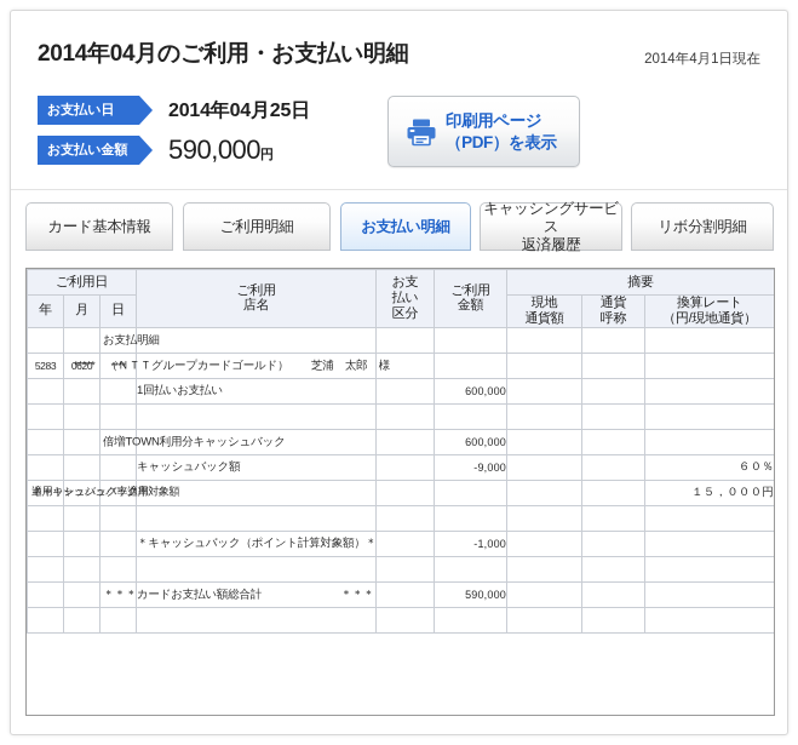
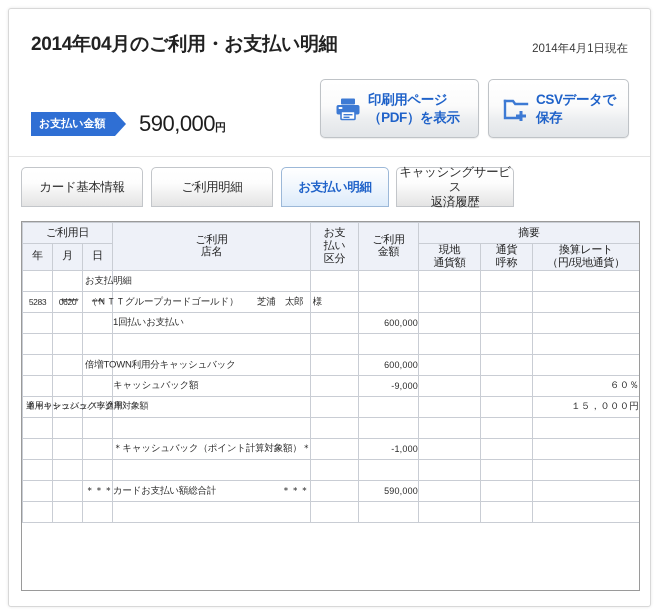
  2014年04月のご利用・お支払い明細
  2014年4月1日現在
- お支払い日 2014年04月25日
  お支払い金額 590,000円
  印刷用ページ
  （PDF）を表示
+ CSVデータで
+ 保存
  カード基本情報
  ご利用明細
  お支払い明細
  キャッシングサービス
  返済履歴
- リボ分割明細
  ご利用日	ご利用 店名	お支 払い 区分	ご利用 金額	摘要
  年	月	日	現地 通貨額	通貨 呼称	換算レート （円/現地通貨）
  			お支払明細
  5283	0620	****	***** （ＮＴＴグループカードゴールド） 芝浦 太郎 様
  			1回払いお支払い		600,000
  			倍増TOWN利用分キャッシュバック		600,000
  			キャッシュバック額		-9,000	適用キャッシュバック率		６０％
  						キャッシュバック率適用対象額		１５，０００円
  			＊キャッシュバック（ポイント計算対象額）＊		-1,000
  			＊＊＊カードお支払い額総合計 ＊＊＊		590,000
